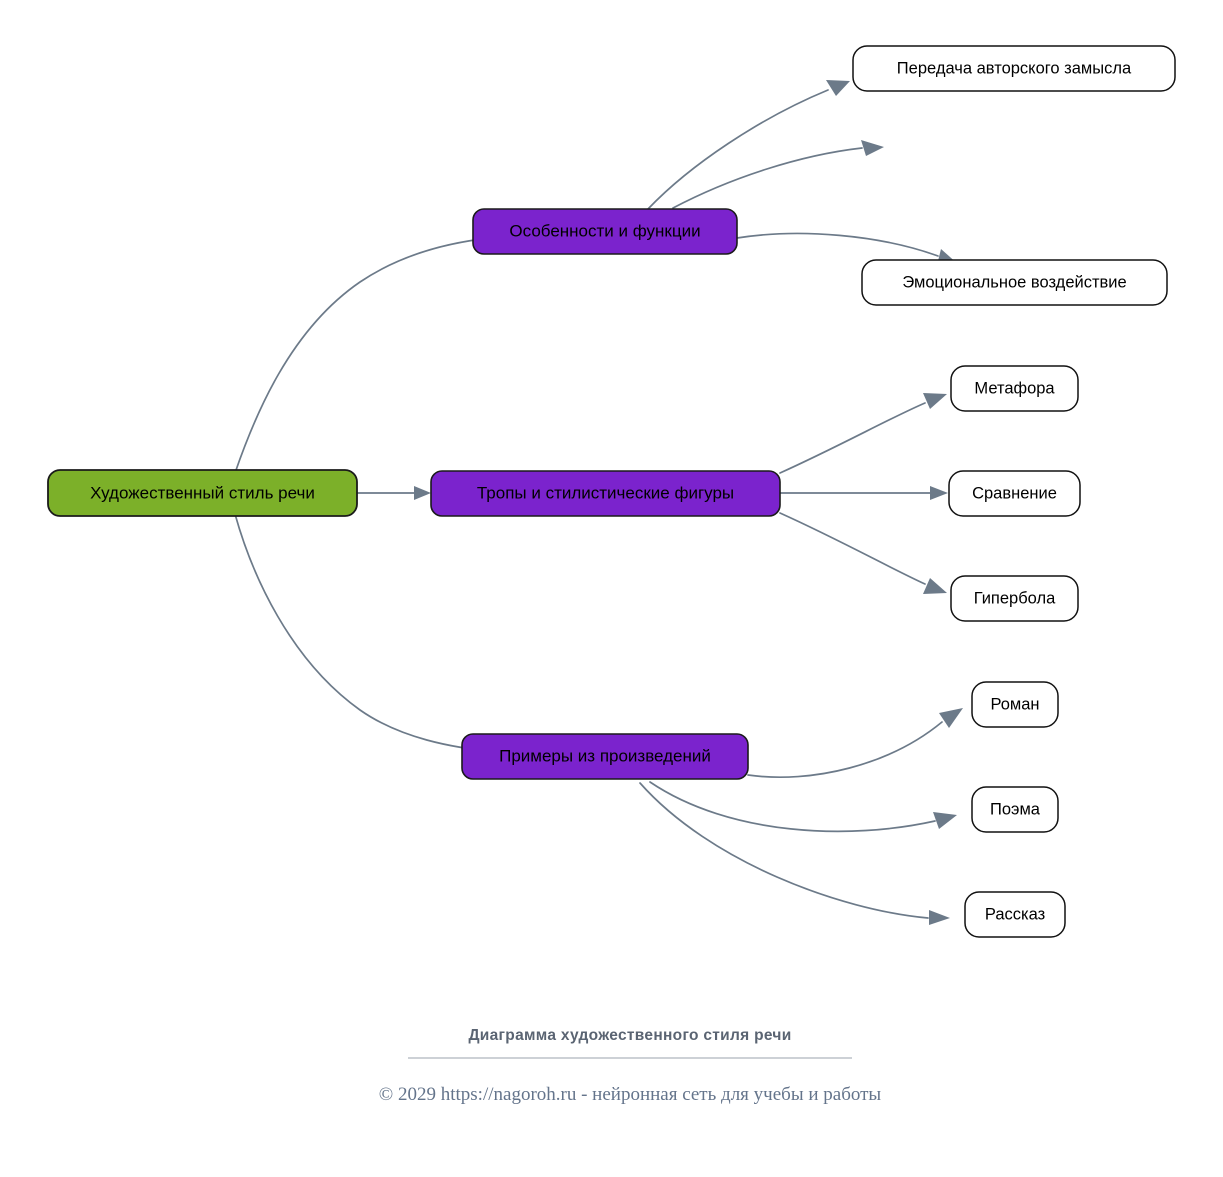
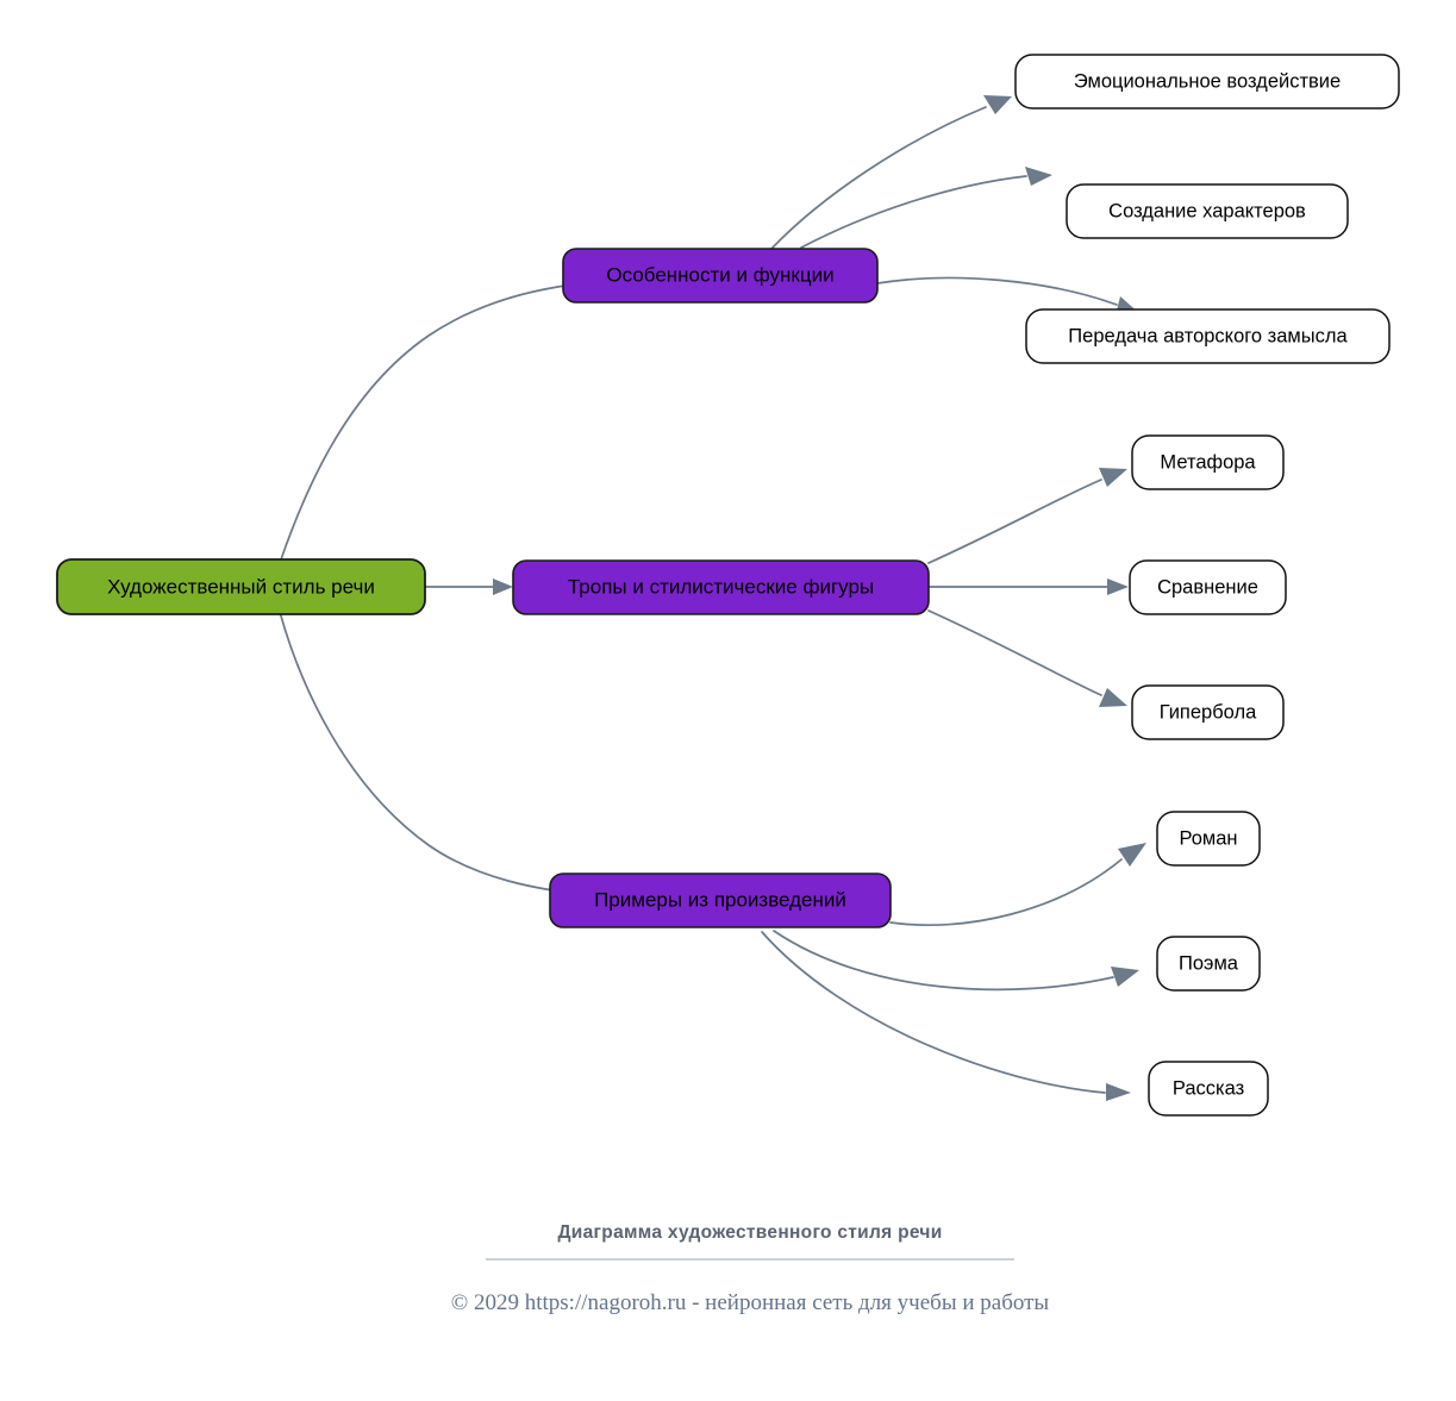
  Художественный стиль речи
  Особенности и функции
  Тропы и стилистические фигуры
  Примеры из произведений
- Передача авторского замысла
+ Эмоциональное воздействие
+ Создание характеров
- Эмоциональное воздействие
+ Передача авторского замысла
  Метафора
  Сравнение
  Гипербола
  Роман
  Поэма
  Рассказ
  Диаграмма художественного стиля речи
  © 2029 https://nagoroh.ru - нейронная сеть для учебы и работы
